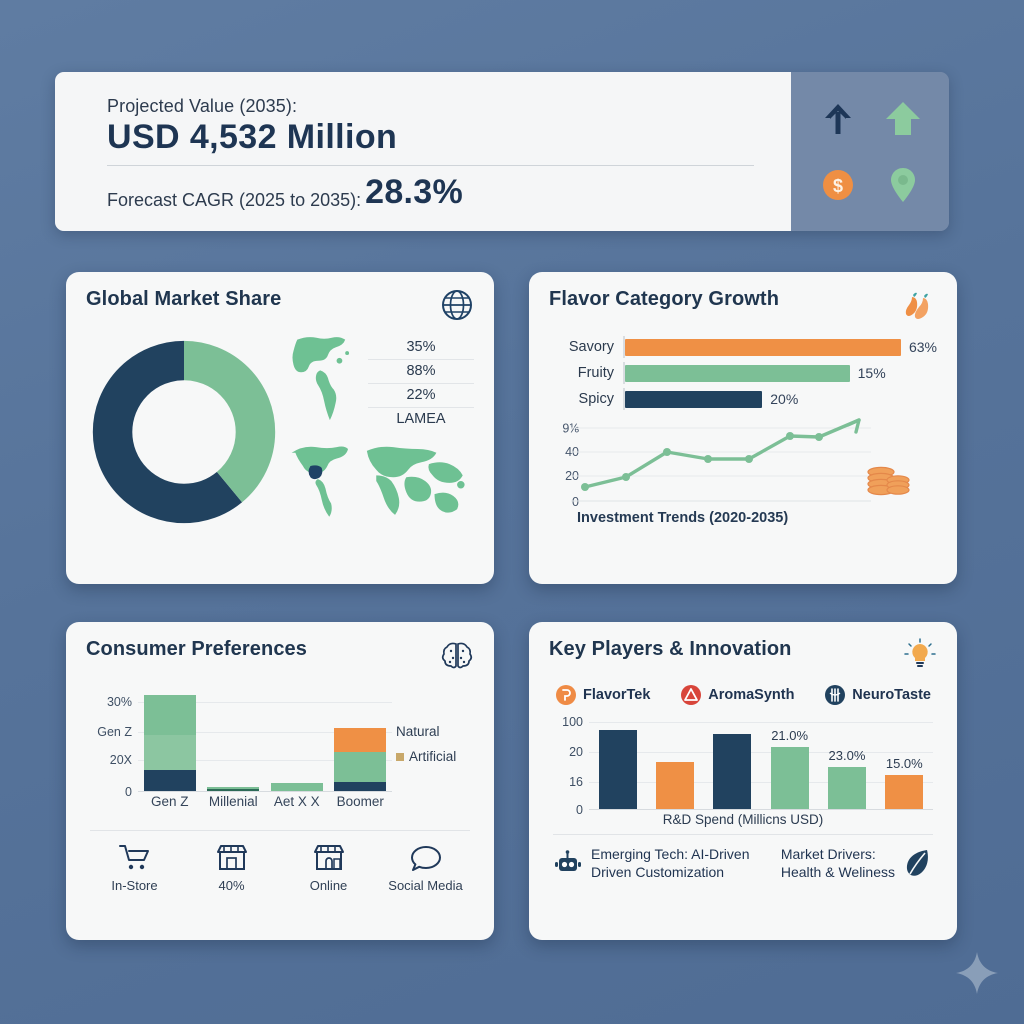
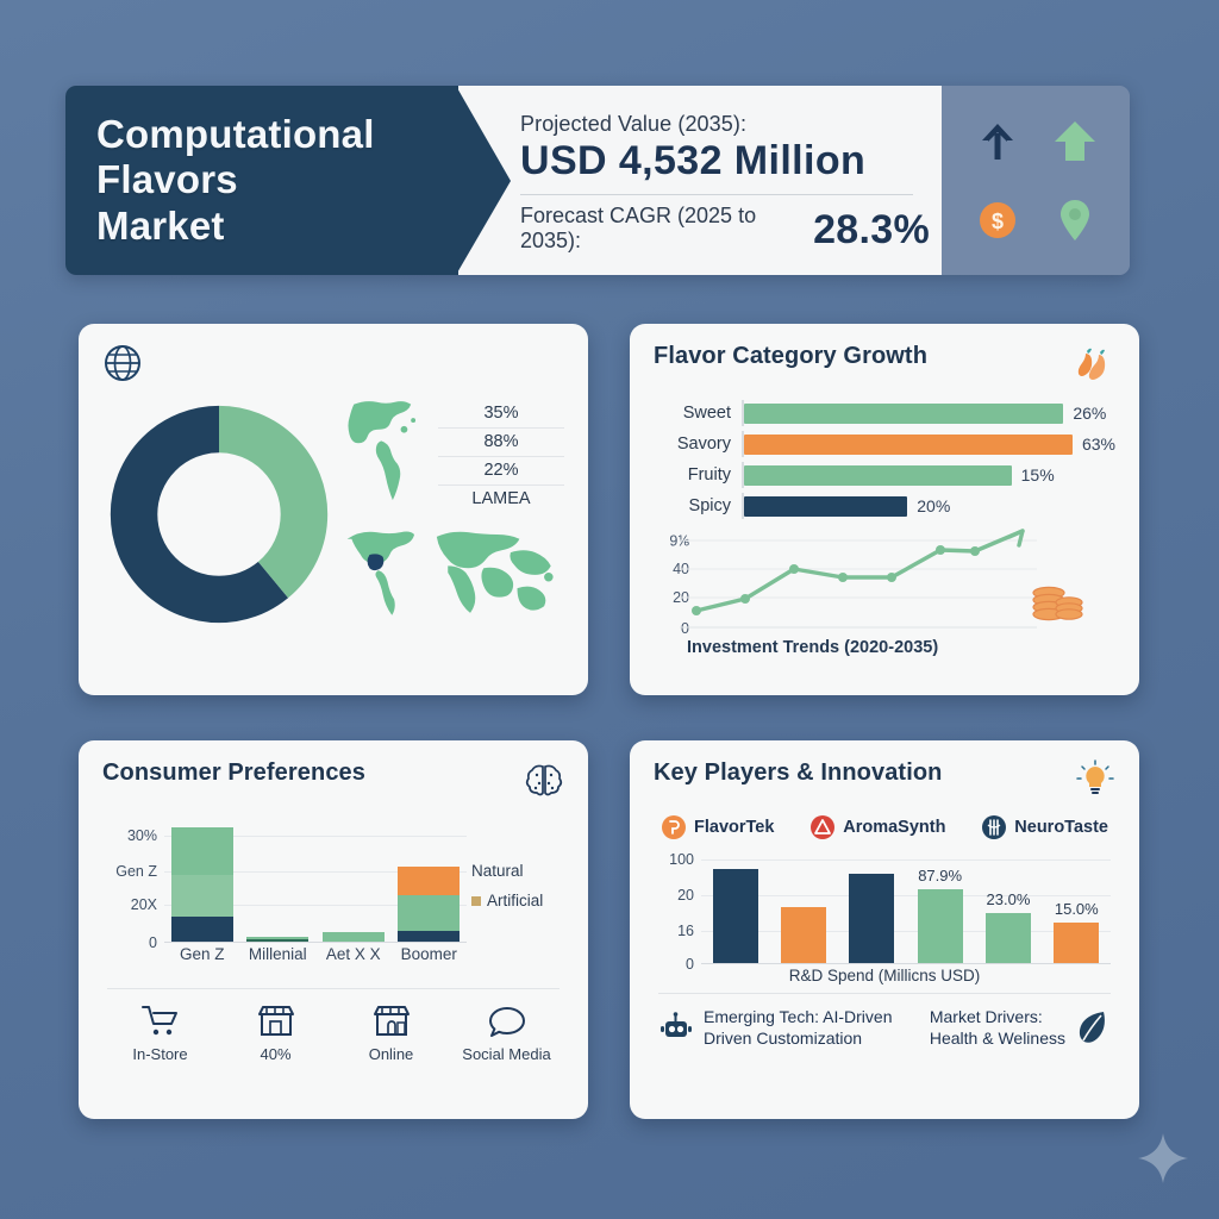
+ Computational
+ Flavors
+ Market
  Projected Value (2035):
  USD 4,532 Million
  Forecast CAGR (2025 to 2035):
  28.3%
  $
- Global Market Share
  35%
  88%
  22%
  LAMEA
  Flavor Category Growth
+ Sweet
+ 26%
  Savory
  63%
  Fruity
  15%
  Spicy
  20%
  0
  Investment Trends (2020-2035)
  Consumer Preferences
  0
  20X
  Gen Z
  30%
  Gen Z
  Millenial
  Aet X X
  Boomer
  Natural
  Artificial
  In-Store
  40%
  Online
  Social Media
  Key Players & Innovation
  FlavorTek
  AromaSynth
  NeuroTaste
  0
  16
  20
  100
- 21.0%
+ 87.9%
  23.0%
  15.0%
  R&D Spend (Millicns USD)
  Emerging Tech: AI-Driven
  Driven Customization
  Market Drivers:
  Health & Weliness
